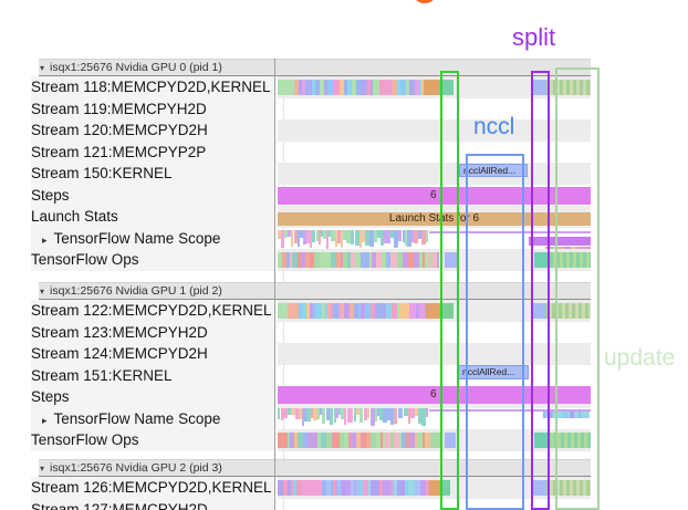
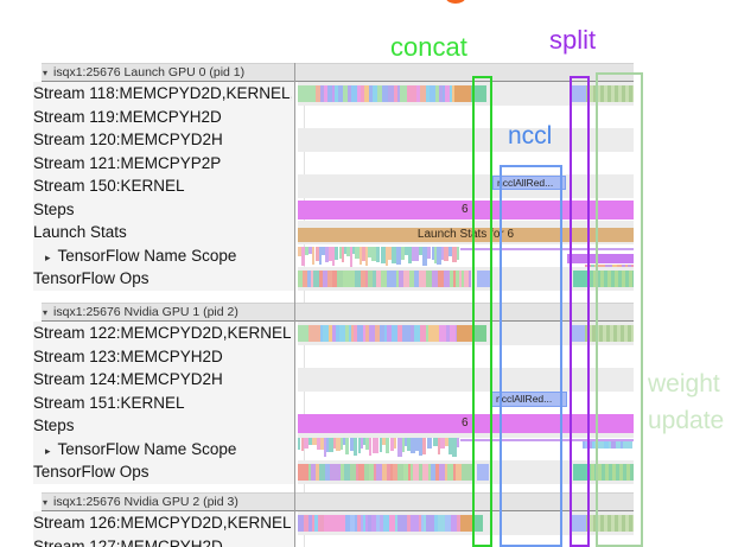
- ▾ isqx1:25676 Nvidia GPU 0 (pid 1)
+ ▾ isqx1:25676 Launch GPU 0 (pid 1)
  Stream 118:MEMCPYD2D,KERNEL
  Stream 119:MEMCPYH2D
  Stream 120:MEMCPYD2H
  Stream 121:MEMCPYP2P
  Stream 150:KERNEL
  ncclAllRed...
  Steps
  6
  Launch Stats
  Launch Stats for 6
  ▸ TensorFlow Name Scope
  TensorFlow Ops
  ▾ isqx1:25676 Nvidia GPU 1 (pid 2)
  Stream 122:MEMCPYD2D,KERNEL
  Stream 123:MEMCPYH2D
  Stream 124:MEMCPYD2H
  Stream 151:KERNEL
  ncclAllRed...
  Steps
  6
  ▸ TensorFlow Name Scope
  TensorFlow Ops
  ▾ isqx1:25676 Nvidia GPU 2 (pid 3)
  Stream 126:MEMCPYD2D,KERNEL
  Stream 127:MEMCPYH2D
+ concat
  split
  nccl
+ weight
  update
